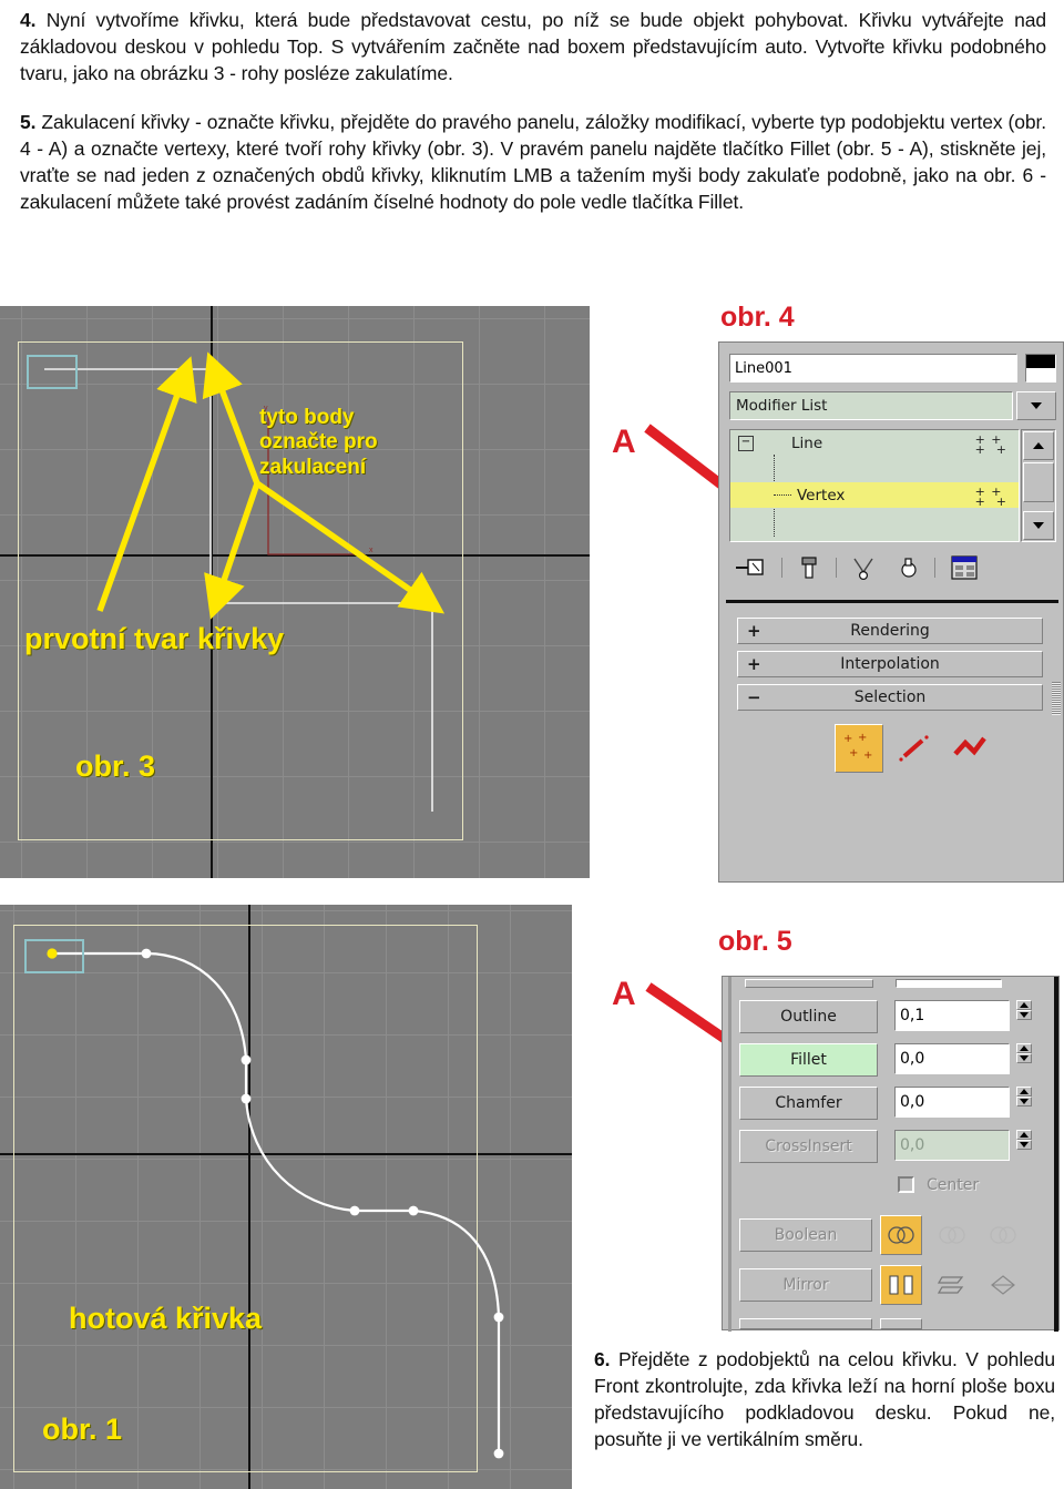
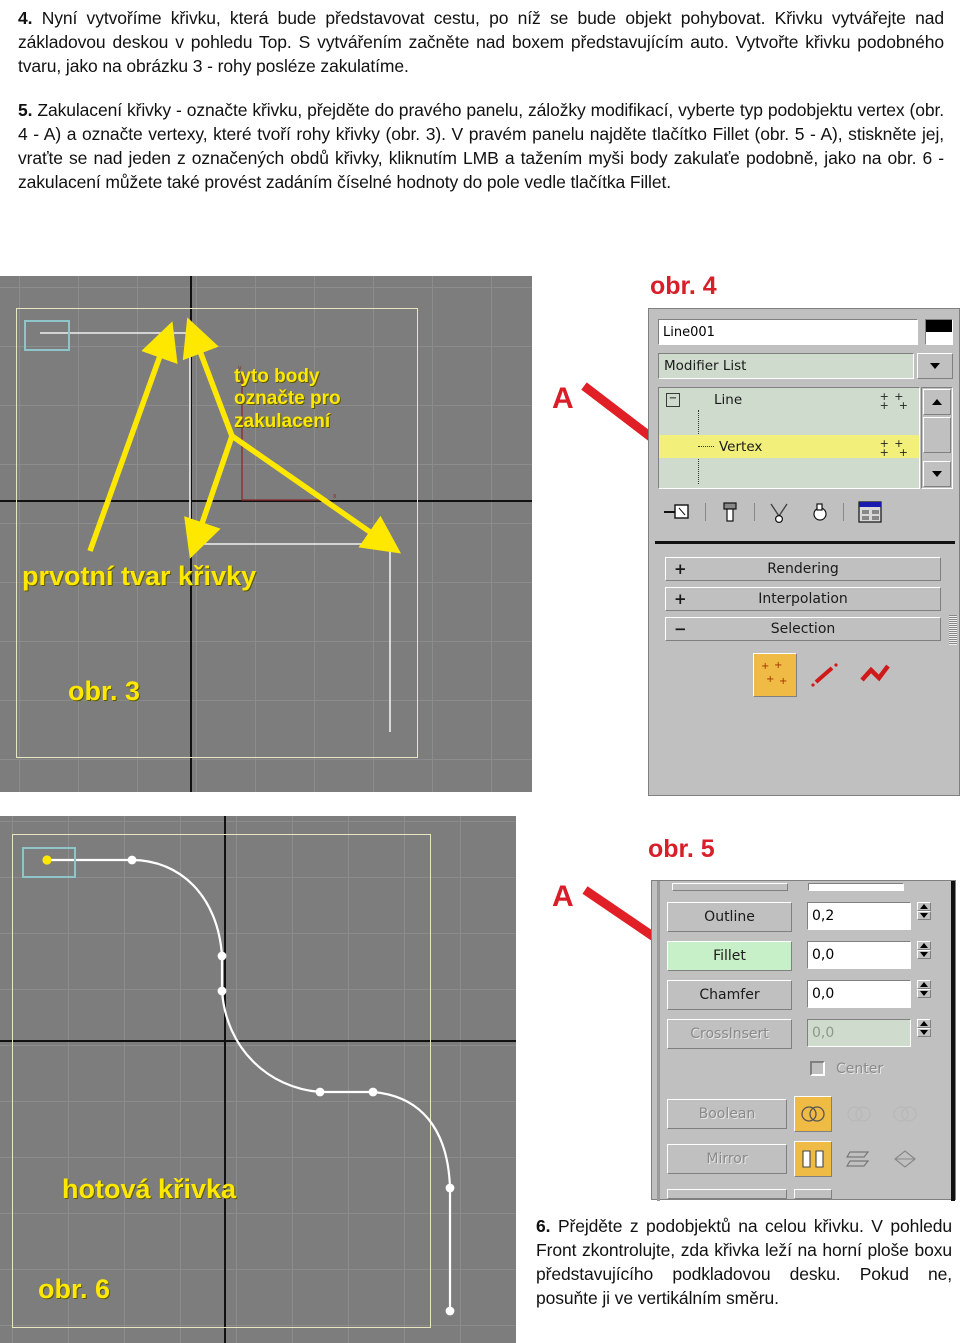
  4. Nyní vytvoříme křivku, která bude představovat cestu, po níž se bude objekt pohybovat. Křivku vytvářejte nad základovou deskou v pohledu Top. S vytvářením začněte nad boxem představujícím auto. Vytvořte křivku podobného tvaru, jako na obrázku 3 - rohy posléze zakulatíme.
  5. Zakulacení křivky - označte křivku, přejděte do pravého panelu, záložky modifikací, vyberte typ podobjektu vertex (obr. 4 - A) a označte vertexy, které tvoří rohy křivky (obr. 3). V pravém panelu najděte tlačítko Fillet (obr. 5 - A), stiskněte jej, vraťte se nad jeden z označených obdů křivky, kliknutím LMB a tažením myši body zakulaťe podobně, jako na obr. 6 - zakulacení můžete také provést zadáním číselné hodnoty do pole vedle tlačítka Fillet.
  tyto body
  označte pro
  zakulacení
  prvotní tvar křivky
  obr. 3
  obr. 4
  A
  Line001
  Modifier List
  −
  Line
  + +
  + +
  Vertex
  + +
  + +
  +
  Rendering
  +
  Interpolation
  −
  Selection
  +
  +
  +
  +
  hotová křivka
- obr. 1
+ obr. 6
  obr. 5
  A
  Outline
- 0,1
+ 0,2
  Fillet
  0,0
  Chamfer
  0,0
  CrossInsert
  0,0
  Center
  Boolean
  Mirror
  6. Přejděte z podobjektů na celou křivku. V pohledu Front zkontrolujte, zda křivka leží na horní ploše boxu představujícího podkladovou desku. Pokud ne, posuňte ji ve vertikálním směru.
